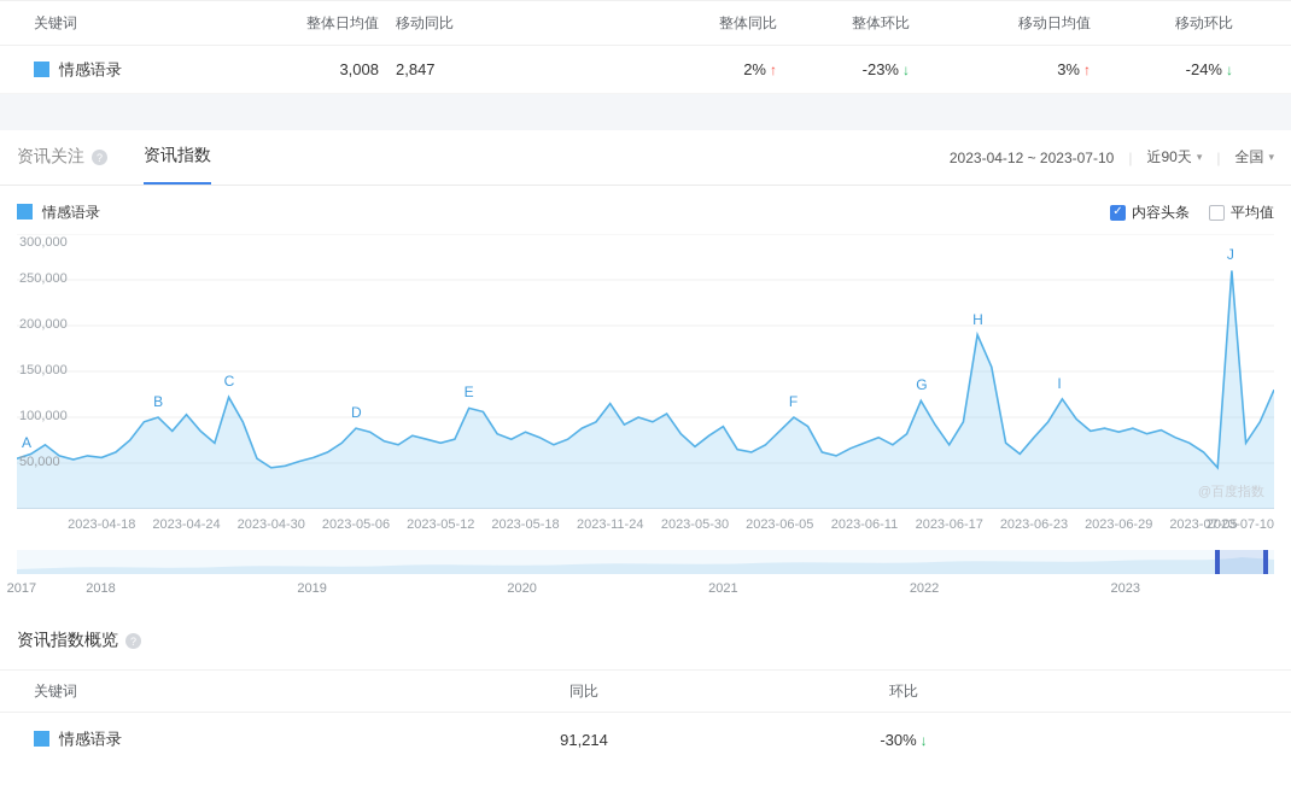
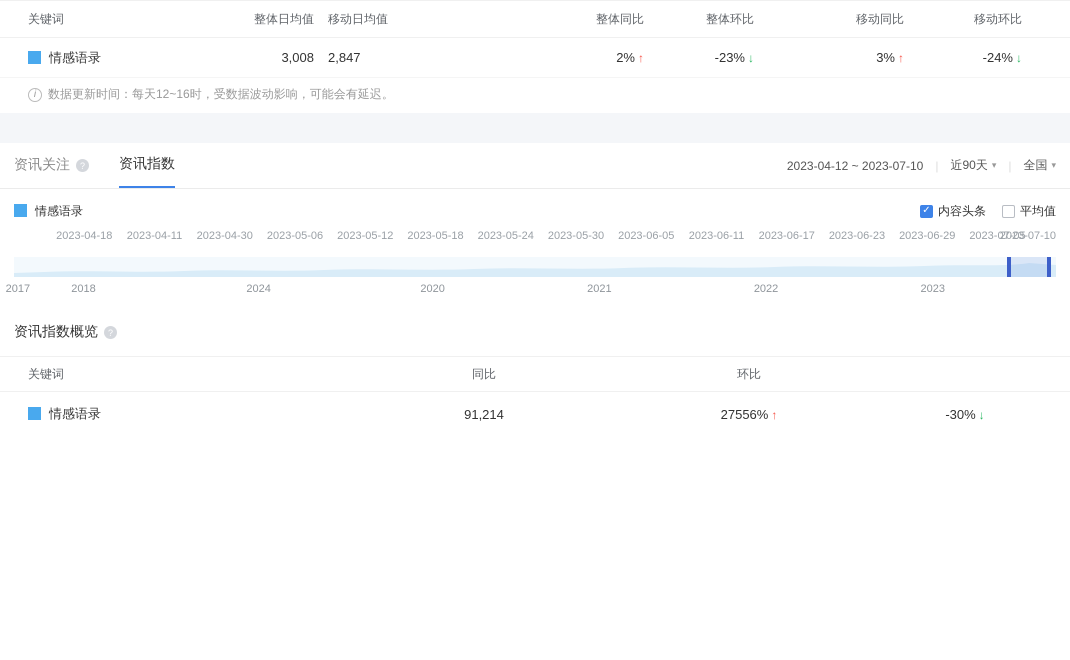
  关键词
  整体日均值
- 移动同比
+ 移动日均值
  整体同比
  整体环比
- 移动日均值
+ 移动同比
  移动环比
  情感语录
  3,008
  2,847
  2% ↑
  -23% ↓
  3% ↑
  -24% ↓
+ i
+ 数据更新时间：每天12~16时，受数据波动影响，可能会有延迟。
  资讯关注
  ?
  资讯指数
  2023-04-12 ~ 2023-07-10
  近90天
  ▾
  全国
  ▾
  情感语录
  ✓
  内容头条
  平均值
- 50,000
- 100,000
- 150,000
- 200,000
- 250,000
- 300,000
- A
- B
- C
- D
- E
- F
- G
- H
- I
- J
- @百度指数
  2023-04-18
- 2023-04-24
+ 2023-04-11
  2023-04-30
  2023-05-06
  2023-05-12
  2023-05-18
- 2023-11-24
+ 2023-05-24
  2023-05-30
  2023-06-05
  2023-06-11
  2023-06-17
  2023-06-23
  2023-06-29
  2023-07-05
  2023-07-10
  2017
  2018
- 2019
+ 2024
  2020
  2021
  2022
  2023
  资讯指数概览
  ?
  关键词
  同比
  环比
  情感语录
  91,214
+ 27556% ↑
  -30% ↓
